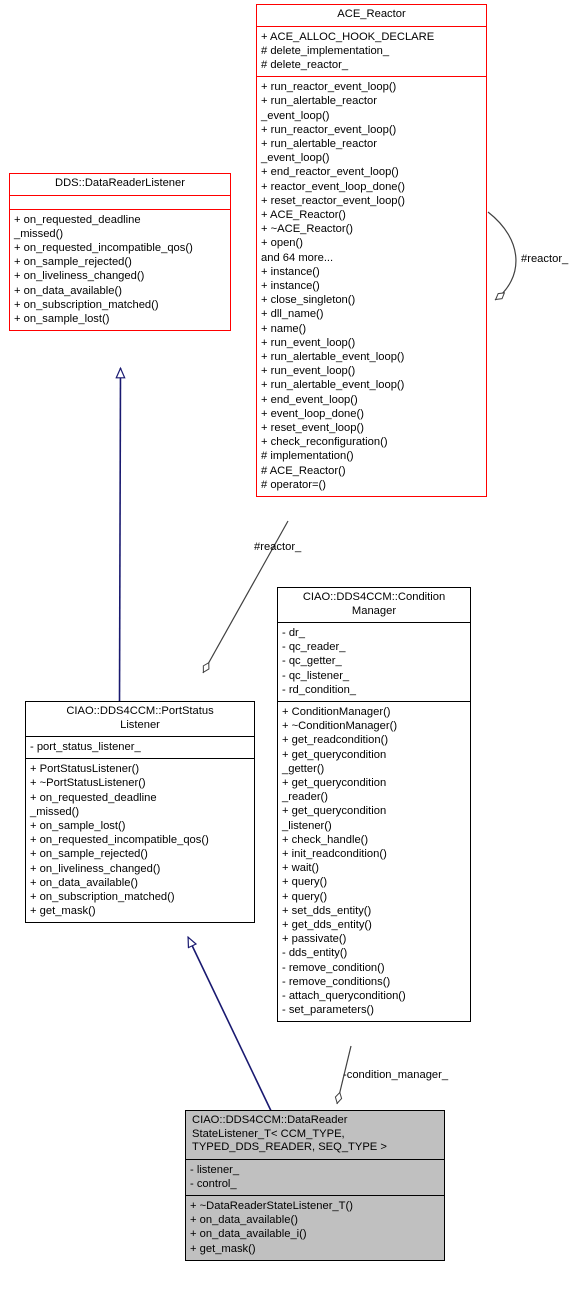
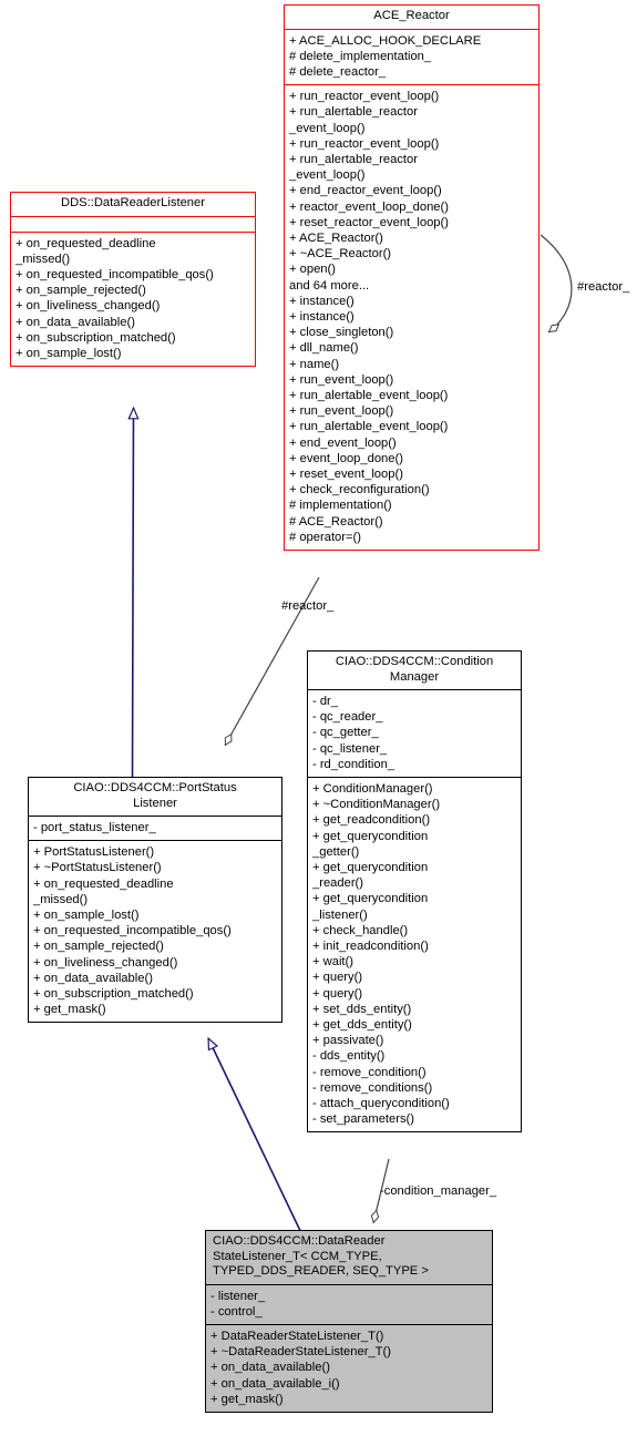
  ACE_Reactor
  + ACE_ALLOC_HOOK_DECLARE
  # delete_implementation_
  # delete_reactor_
  + run_reactor_event_loop()
  + run_alertable_reactor
  _event_loop()
  + run_reactor_event_loop()
  + run_alertable_reactor
  _event_loop()
  + end_reactor_event_loop()
  + reactor_event_loop_done()
  + reset_reactor_event_loop()
  + ACE_Reactor()
  + ~ACE_Reactor()
  + open()
  and 64 more...
  + instance()
  + instance()
  + close_singleton()
  + dll_name()
  + name()
  + run_event_loop()
  + run_alertable_event_loop()
  + run_event_loop()
  + run_alertable_event_loop()
  + end_event_loop()
  + event_loop_done()
  + reset_event_loop()
  + check_reconfiguration()
  # implementation()
  # ACE_Reactor()
  # operator=()
  DDS::DataReaderListener
  + on_requested_deadline
  _missed()
  + on_requested_incompatible_qos()
  + on_sample_rejected()
  + on_liveliness_changed()
  + on_data_available()
  + on_subscription_matched()
  + on_sample_lost()
  CIAO::DDS4CCM::PortStatus
  Listener
  - port_status_listener_
  + PortStatusListener()
  + ~PortStatusListener()
  + on_requested_deadline
  _missed()
  + on_sample_lost()
  + on_requested_incompatible_qos()
  + on_sample_rejected()
  + on_liveliness_changed()
  + on_data_available()
  + on_subscription_matched()
  + get_mask()
  CIAO::DDS4CCM::Condition
  Manager
  - dr_
  - qc_reader_
  - qc_getter_
  - qc_listener_
  - rd_condition_
  + ConditionManager()
  + ~ConditionManager()
  + get_readcondition()
  + get_querycondition
  _getter()
  + get_querycondition
  _reader()
  + get_querycondition
  _listener()
  + check_handle()
  + init_readcondition()
  + wait()
  + query()
  + query()
  + set_dds_entity()
  + get_dds_entity()
  + passivate()
  - dds_entity()
  - remove_condition()
  - remove_conditions()
  - attach_querycondition()
  - set_parameters()
  CIAO::DDS4CCM::DataReader
  StateListener_T< CCM_TYPE,
  TYPED_DDS_READER, SEQ_TYPE >
  - listener_
  - control_
+ + DataReaderStateListener_T()
  + ~DataReaderStateListener_T()
  + on_data_available()
  + on_data_available_i()
  + get_mask()
  #reactor_
  #reactor_
  -condition_manager_
